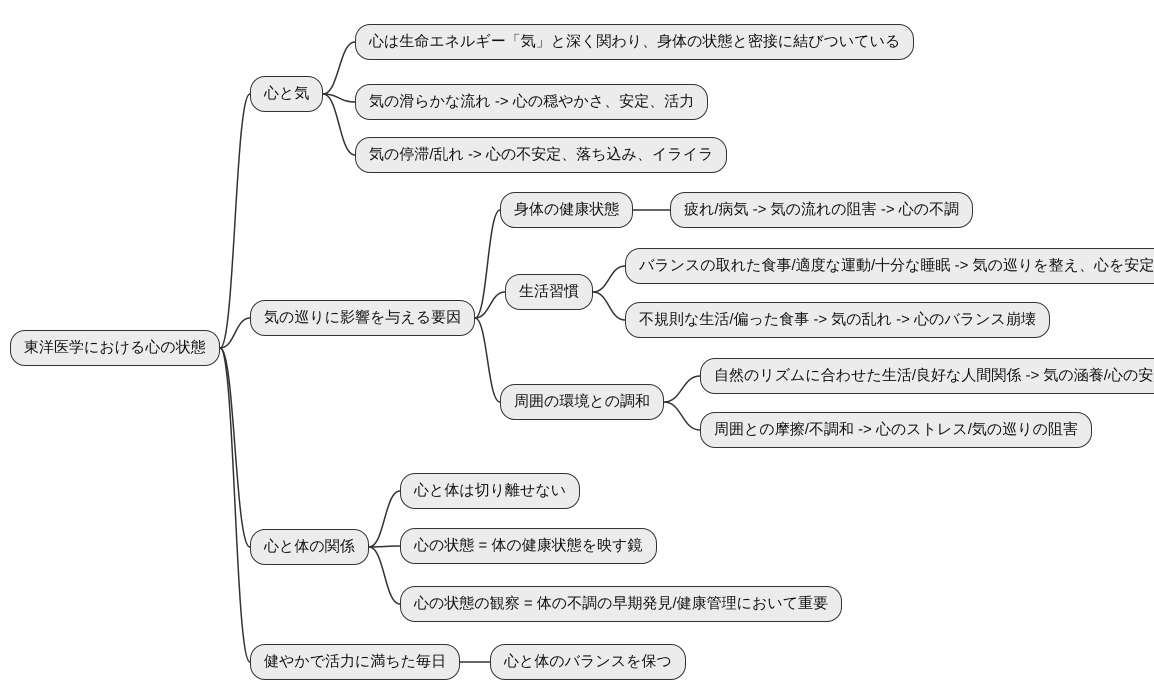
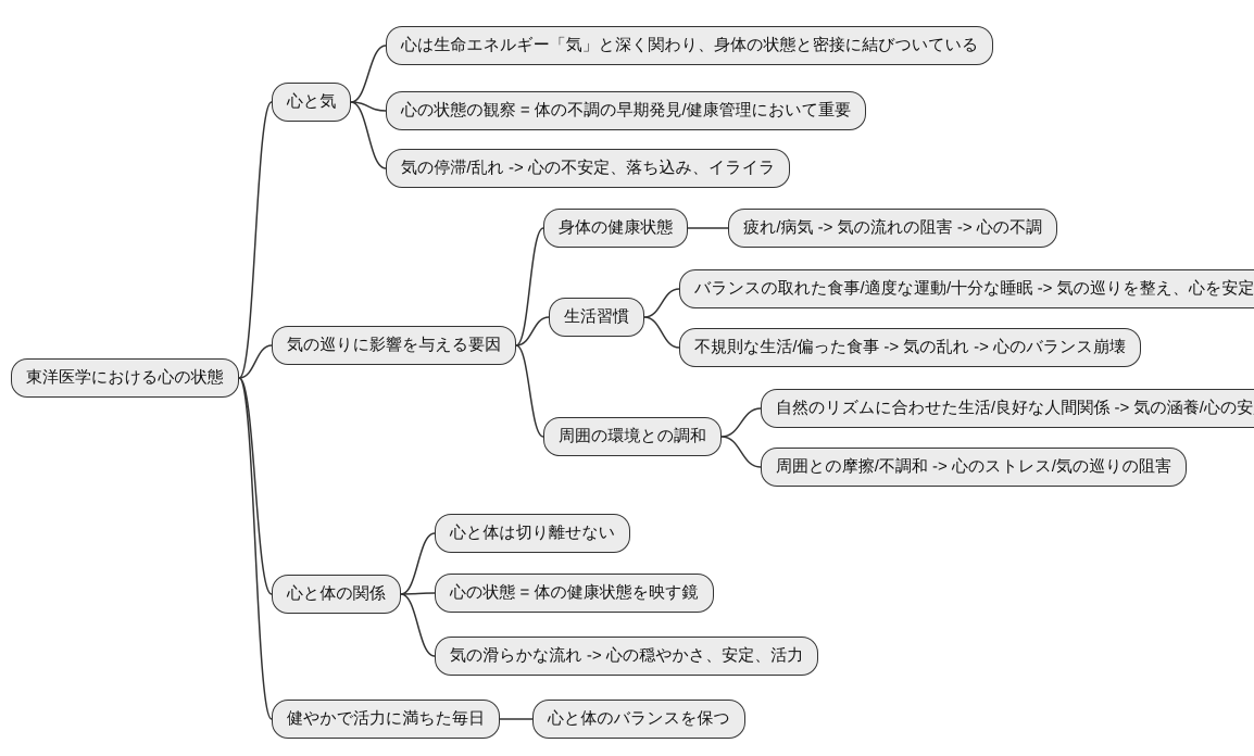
  東洋医学における心の状態
  心と気
  心は生命エネルギー「気」と深く関わり、身体の状態と密接に結びついている
- 気の滑らかな流れ -> 心の穏やかさ、安定、活力
+ 心の状態の観察 = 体の不調の早期発見/健康管理において重要
  気の停滞/乱れ -> 心の不安定、落ち込み、イライラ
  気の巡りに影響を与える要因
  身体の健康状態
  疲れ/病気 -> 気の流れの阻害 -> 心の不調
  生活習慣
  バランスの取れた食事/適度な運動/十分な睡眠 -> 気の巡りを整え、心を安定
  不規則な生活/偏った食事 -> 気の乱れ -> 心のバランス崩壊
  周囲の環境との調和
  自然のリズムに合わせた生活/良好な人間関係 -> 気の涵養/心の安
  周囲との摩擦/不調和 -> 心のストレス/気の巡りの阻害
  心と体の関係
  心と体は切り離せない
  心の状態 = 体の健康状態を映す鏡
- 心の状態の観察 = 体の不調の早期発見/健康管理において重要
+ 気の滑らかな流れ -> 心の穏やかさ、安定、活力
  健やかで活力に満ちた毎日
  心と体のバランスを保つ
